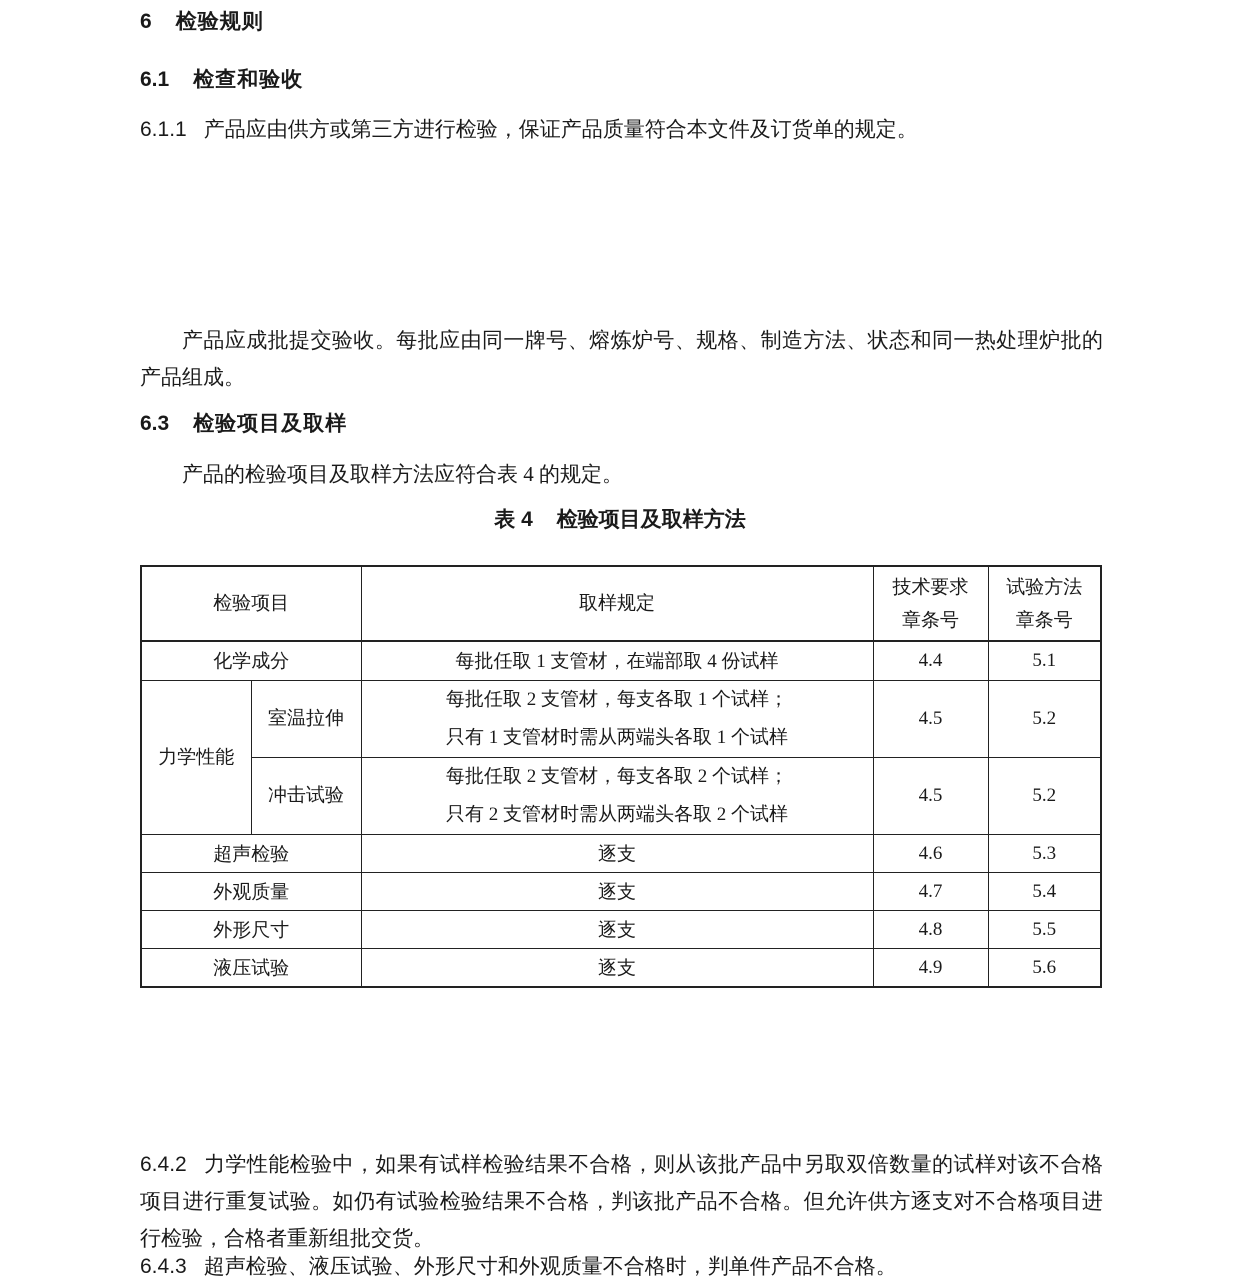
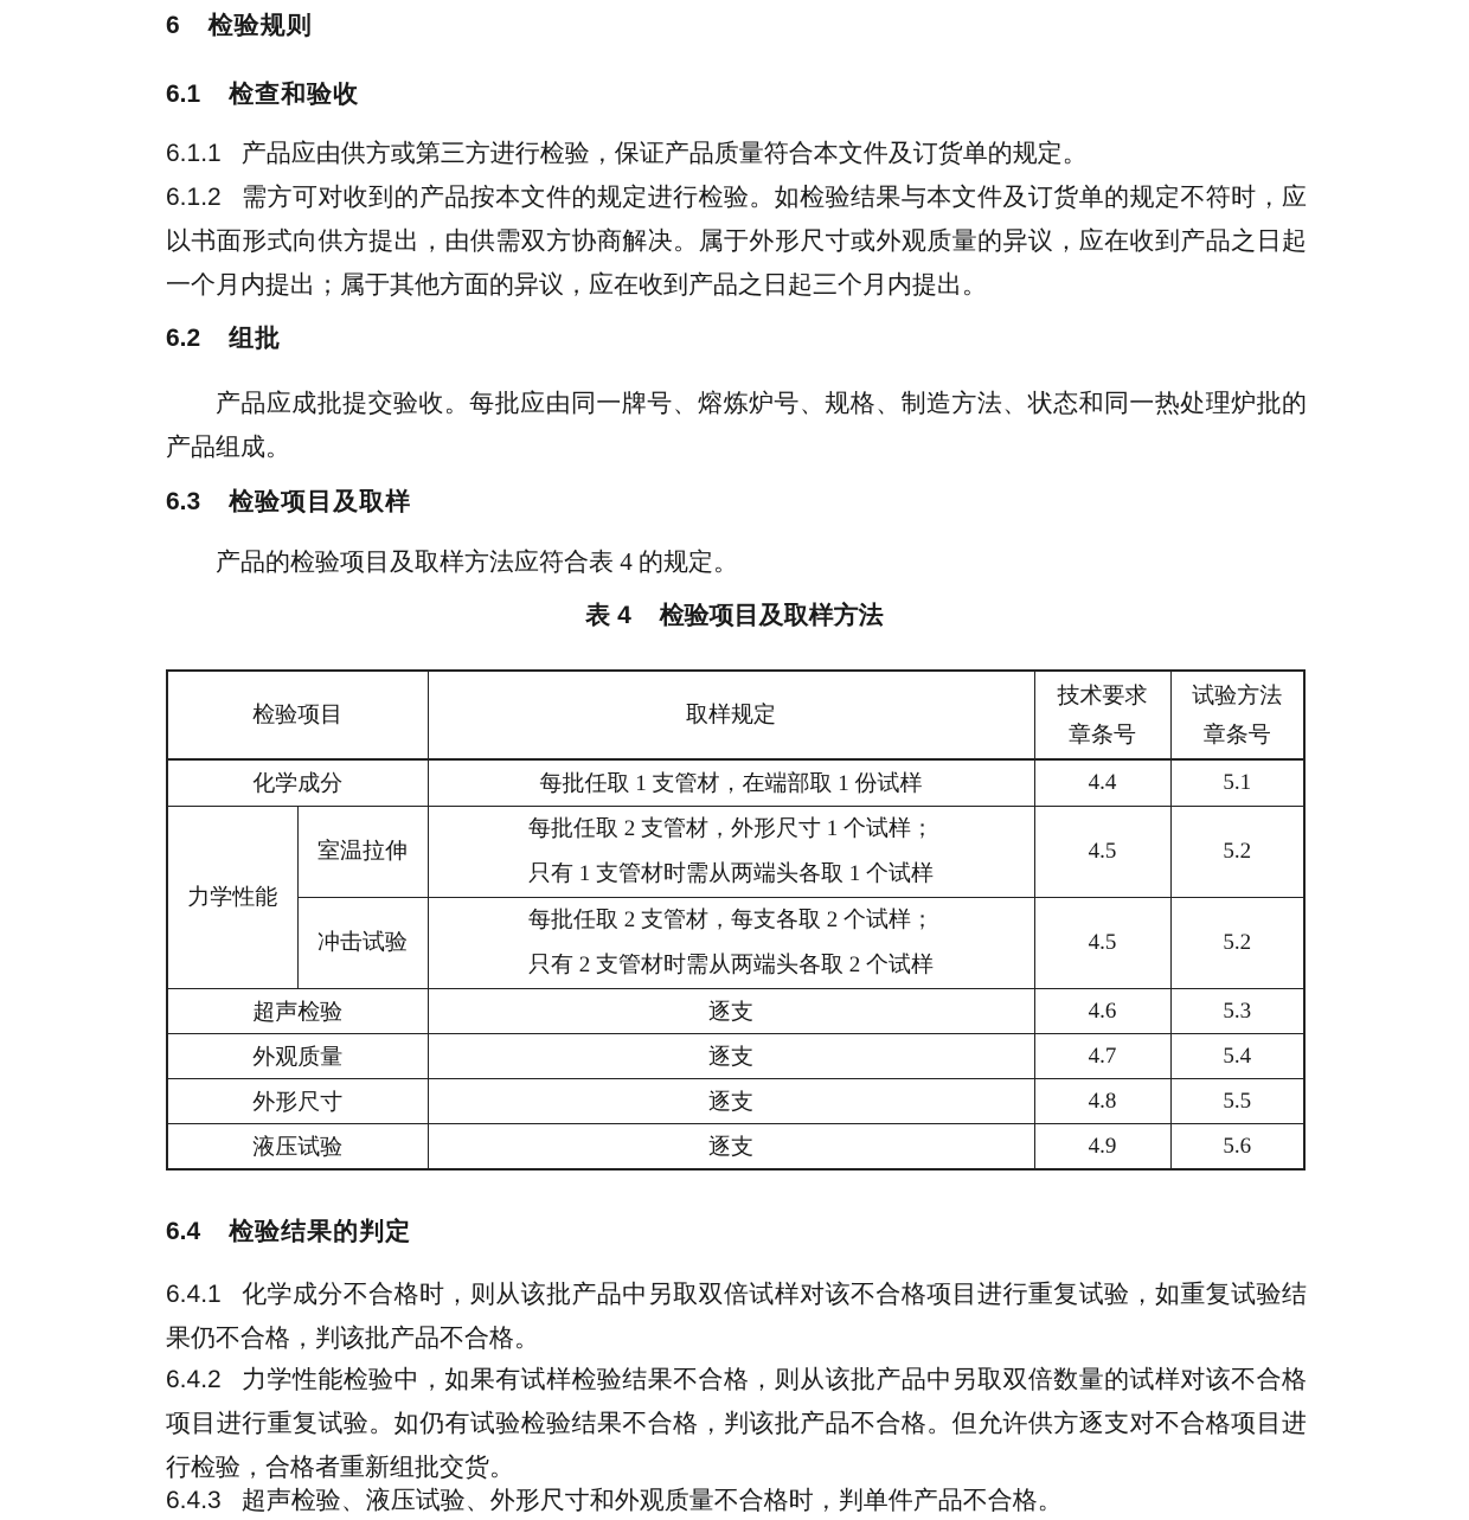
  6 检验规则
  6.1 检查和验收
  6.1.1 产品应由供方或第三方进行检验，保证产品质量符合本文件及订货单的规定。
+ 6.1.2 需方可对收到的产品按本文件的规定进行检验。如检验结果与本文件及订货单的规定不符时，应以书面形式向供方提出，由供需双方协商解决。属于外形尺寸或外观质量的异议，应在收到产品之日起一个月内提出；属于其他方面的异议，应在收到产品之日起三个月内提出。
+ 6.2 组批
  产品应成批提交验收。每批应由同一牌号、熔炼炉号、规格、制造方法、状态和同一热处理炉批的产品组成。
  6.3 检验项目及取样
  产品的检验项目及取样方法应符合表 4 的规定。
  表 4 检验项目及取样方法
  检验项目	取样规定	技术要求 章条号	试验方法 章条号
- 化学成分	每批任取 1 支管材，在端部取 4 份试样	4.4	5.1
+ 化学成分	每批任取 1 支管材，在端部取 1 份试样	4.4	5.1
- 力学性能	室温拉伸	每批任取 2 支管材，每支各取 1 个试样； 只有 1 支管材时需从两端头各取 1 个试样	4.5	5.2
+ 力学性能	室温拉伸	每批任取 2 支管材，外形尺寸 1 个试样； 只有 1 支管材时需从两端头各取 1 个试样	4.5	5.2
  冲击试验	每批任取 2 支管材，每支各取 2 个试样； 只有 2 支管材时需从两端头各取 2 个试样	4.5	5.2
  超声检验	逐支	4.6	5.3
  外观质量	逐支	4.7	5.4
  外形尺寸	逐支	4.8	5.5
  液压试验	逐支	4.9	5.6
+ 6.4 检验结果的判定
+ 6.4.1 化学成分不合格时，则从该批产品中另取双倍试样对该不合格项目进行重复试验，如重复试验结果仍不合格，判该批产品不合格。
  6.4.2 力学性能检验中，如果有试样检验结果不合格，则从该批产品中另取双倍数量的试样对该不合格项目进行重复试验。如仍有试验检验结果不合格，判该批产品不合格。但允许供方逐支对不合格项目进行检验，合格者重新组批交货。
  6.4.3 超声检验、液压试验、外形尺寸和外观质量不合格时，判单件产品不合格。
